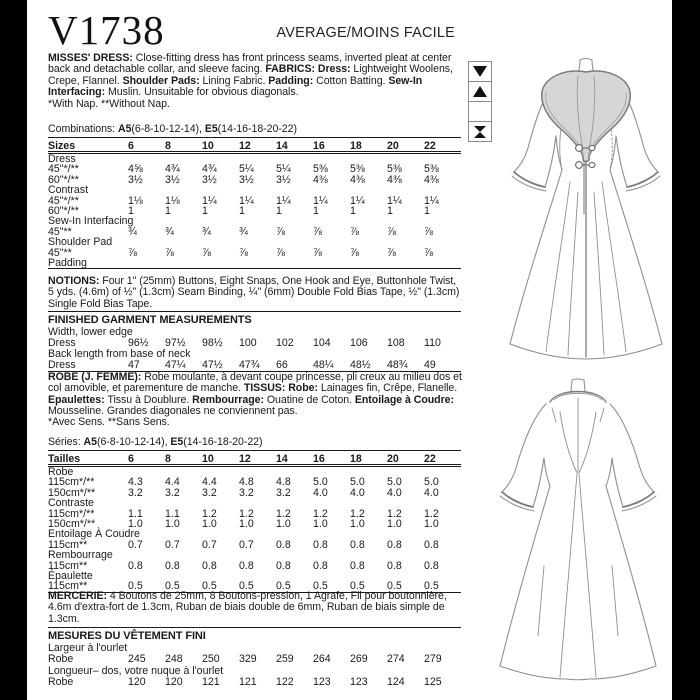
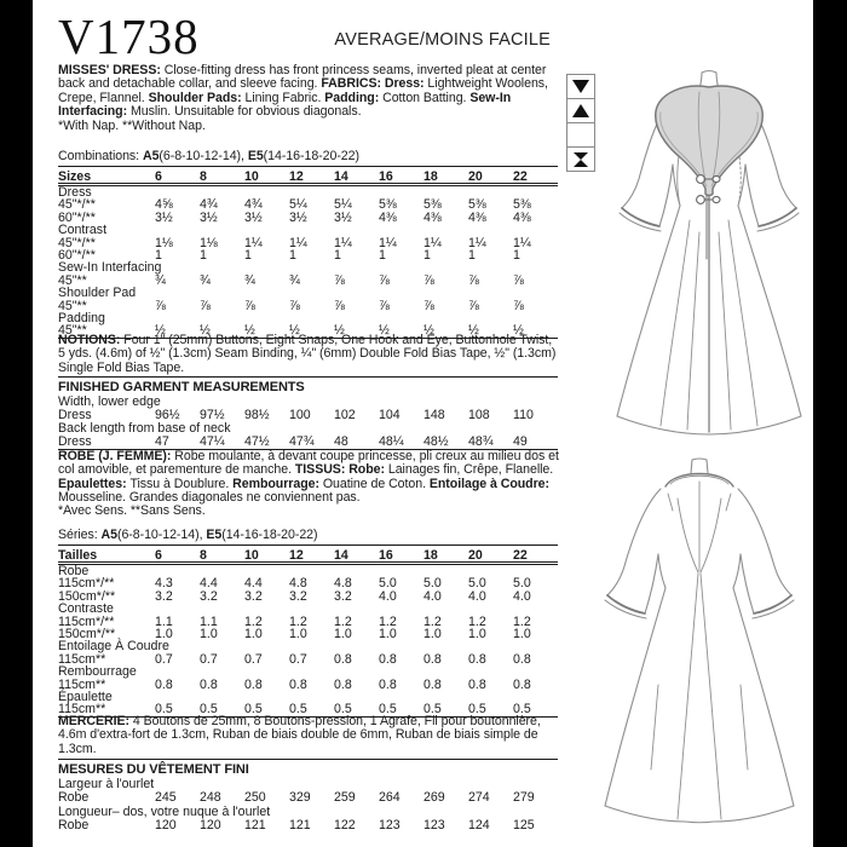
  V1738
  AVERAGE/MOINS FACILE
  MISSES' DRESS: Close-fitting dress has front princess seams, inverted pleat at center back and detachable collar, and sleeve facing. FABRICS: Dress: Lightweight Woolens, Crepe, Flannel. Shoulder Pads: Lining Fabric. Padding: Cotton Batting. Sew-In Interfacing: Muslin. Unsuitable for obvious diagonals.
  *With Nap. **Without Nap.
  Combinations: A5(6-8-10-12-14), E5(14-16-18-20-22)
  Sizes	6	8	10	12	14	16	18	20	22
  Dress
  45"*/**	4⅝	4¾	4¾	5¼	5¼	5⅜	5⅜	5⅜	5⅜
  60"*/**	3½	3½	3½	3½	3½	4⅜	4⅜	4⅜	4⅜
  Contrast
  45"*/**	1⅛	1⅛	1¼	1¼	1¼	1¼	1¼	1¼	1¼
  60"*/**	1	1	1	1	1	1	1	1	1
  Sew-In Interfacing
  45"**	¾	¾	¾	¾	⅞	⅞	⅞	⅞	⅞
  Shoulder Pad
  45"**	⅞	⅞	⅞	⅞	⅞	⅞	⅞	⅞	⅞
  Padding
+ 45"**	½	½	½	½	½	½	½	½	½
  NOTIONS: Four 1" (25mm) Buttons, Eight Snaps, One Hook and Eye, Buttonhole Twist, 5 yds. (4.6m) of ½" (1.3cm) Seam Binding, ¼" (6mm) Double Fold Bias Tape, ½" (1.3cm) Single Fold Bias Tape.
  FINISHED GARMENT MEASUREMENTS
  Width, lower edge
- Dress	96½	97½	98½	100	102	104	106	108	110
+ Dress	96½	97½	98½	100	102	104	148	108	110
  Back length from base of neck
- Dress	47	47¼	47½	47¾	66	48¼	48½	48¾	49
+ Dress	47	47¼	47½	47¾	48	48¼	48½	48¾	49
  ROBE (J. FEMME): Robe moulante, à devant coupe princesse, pli creux au milieu dos et col amovible, et parementure de manche. TISSUS: Robe: Lainages fin, Crêpe, Flanelle. Epaulettes: Tissu à Doublure. Rembourrage: Ouatine de Coton. Entoilage à Coudre: Mousseline. Grandes diagonales ne conviennent pas.
  *Avec Sens. **Sans Sens.
  Séries: A5(6-8-10-12-14), E5(14-16-18-20-22)
  Tailles	6	8	10	12	14	16	18	20	22
  Robe
  115cm*/**	4.3	4.4	4.4	4.8	4.8	5.0	5.0	5.0	5.0
  150cm*/**	3.2	3.2	3.2	3.2	3.2	4.0	4.0	4.0	4.0
  Contraste
  115cm*/**	1.1	1.1	1.2	1.2	1.2	1.2	1.2	1.2	1.2
  150cm*/**	1.0	1.0	1.0	1.0	1.0	1.0	1.0	1.0	1.0
  Entoilage À Coudre
  115cm**	0.7	0.7	0.7	0.7	0.8	0.8	0.8	0.8	0.8
  Rembourrage
  115cm**	0.8	0.8	0.8	0.8	0.8	0.8	0.8	0.8	0.8
  Épaulette
  115cm**	0.5	0.5	0.5	0.5	0.5	0.5	0.5	0.5	0.5
  MERCERIE: 4 Boutons de 25mm, 8 Boutons-pression, 1 Agrafe, Fil pour boutonnière, 4.6m d'extra-fort de 1.3cm, Ruban de biais double de 6mm, Ruban de biais simple de 1.3cm.
  MESURES DU VÊTEMENT FINI
  Largeur à l'ourlet
  Robe	245	248	250	329	259	264	269	274	279
  Longueur– dos, votre nuque à l'ourlet
  Robe	120	120	121	121	122	123	123	124	125
